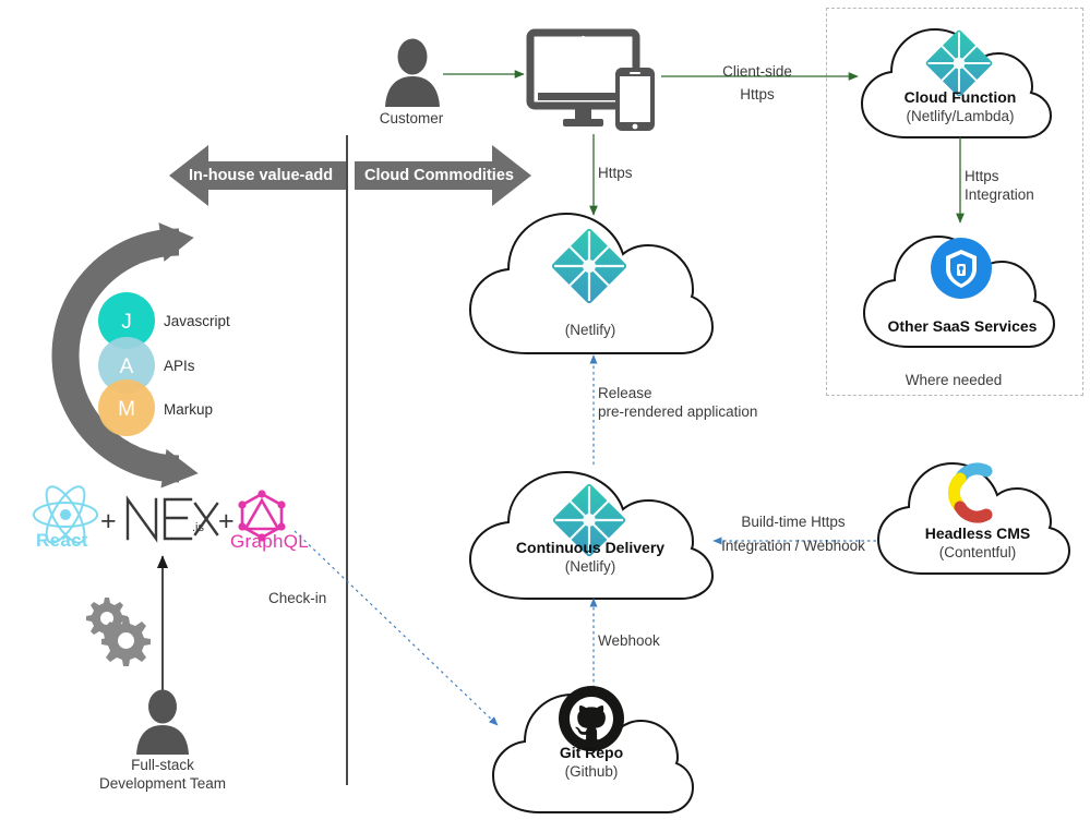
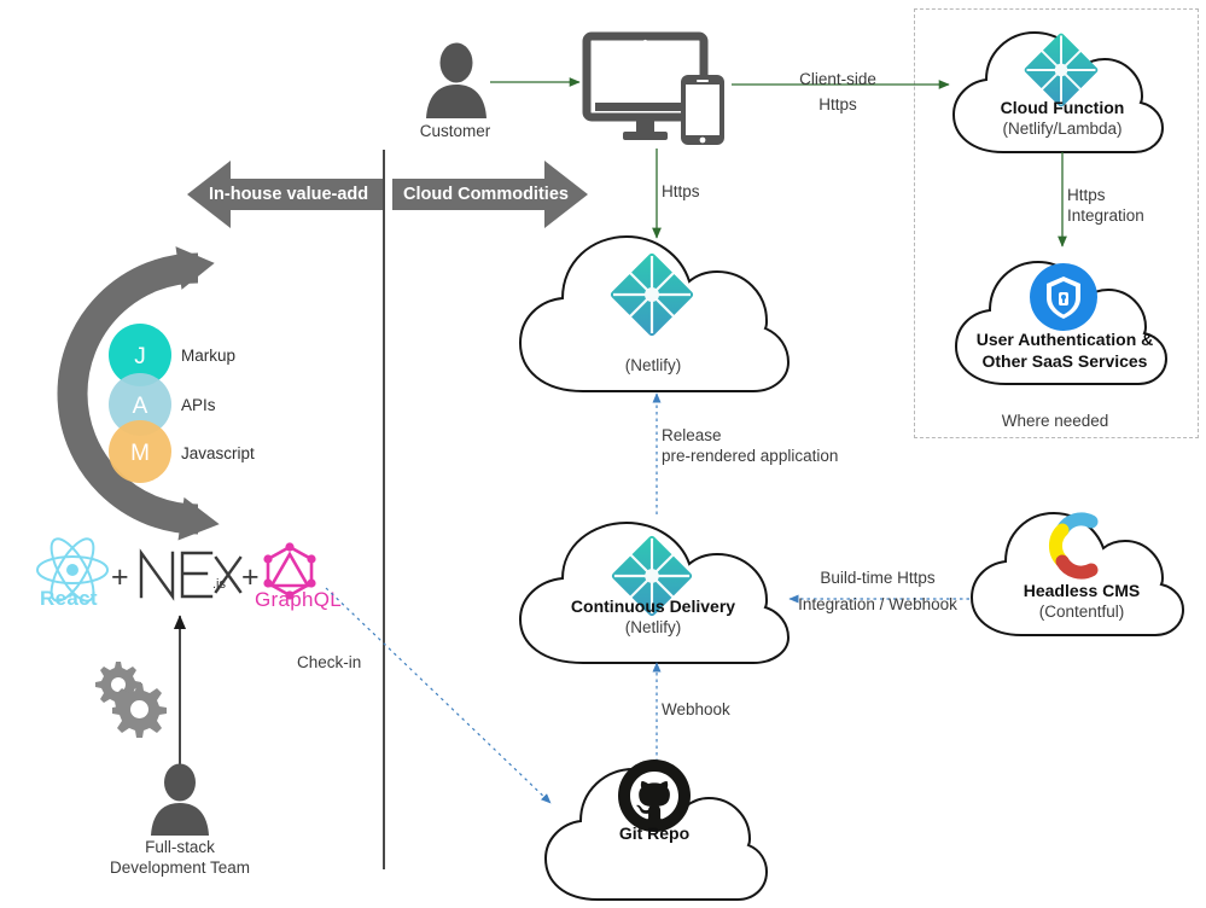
  Where needed
  Customer
  Client-side
  Https
  Https
  In-house value-add
  Cloud Commodities
  J
  A
  M
- Javascript
+ Markup
  APIs
- Markup
+ Javascript
  React
  +
  .js
  +
  GraphQL
  Full-stack
  Development Team
  Check-in
  (Netlify)
  Release
  pre-rendered application
  Continuous Delivery
  (Netlify)
  Webhook
  Build-time Https
  Integration / Webhook
  Git Repo
- (Github)
  Cloud Function
  (Netlify/Lambda)
  Https
  Integration
+ User Authentication &
  Other SaaS Services
  Headless CMS
  (Contentful)
